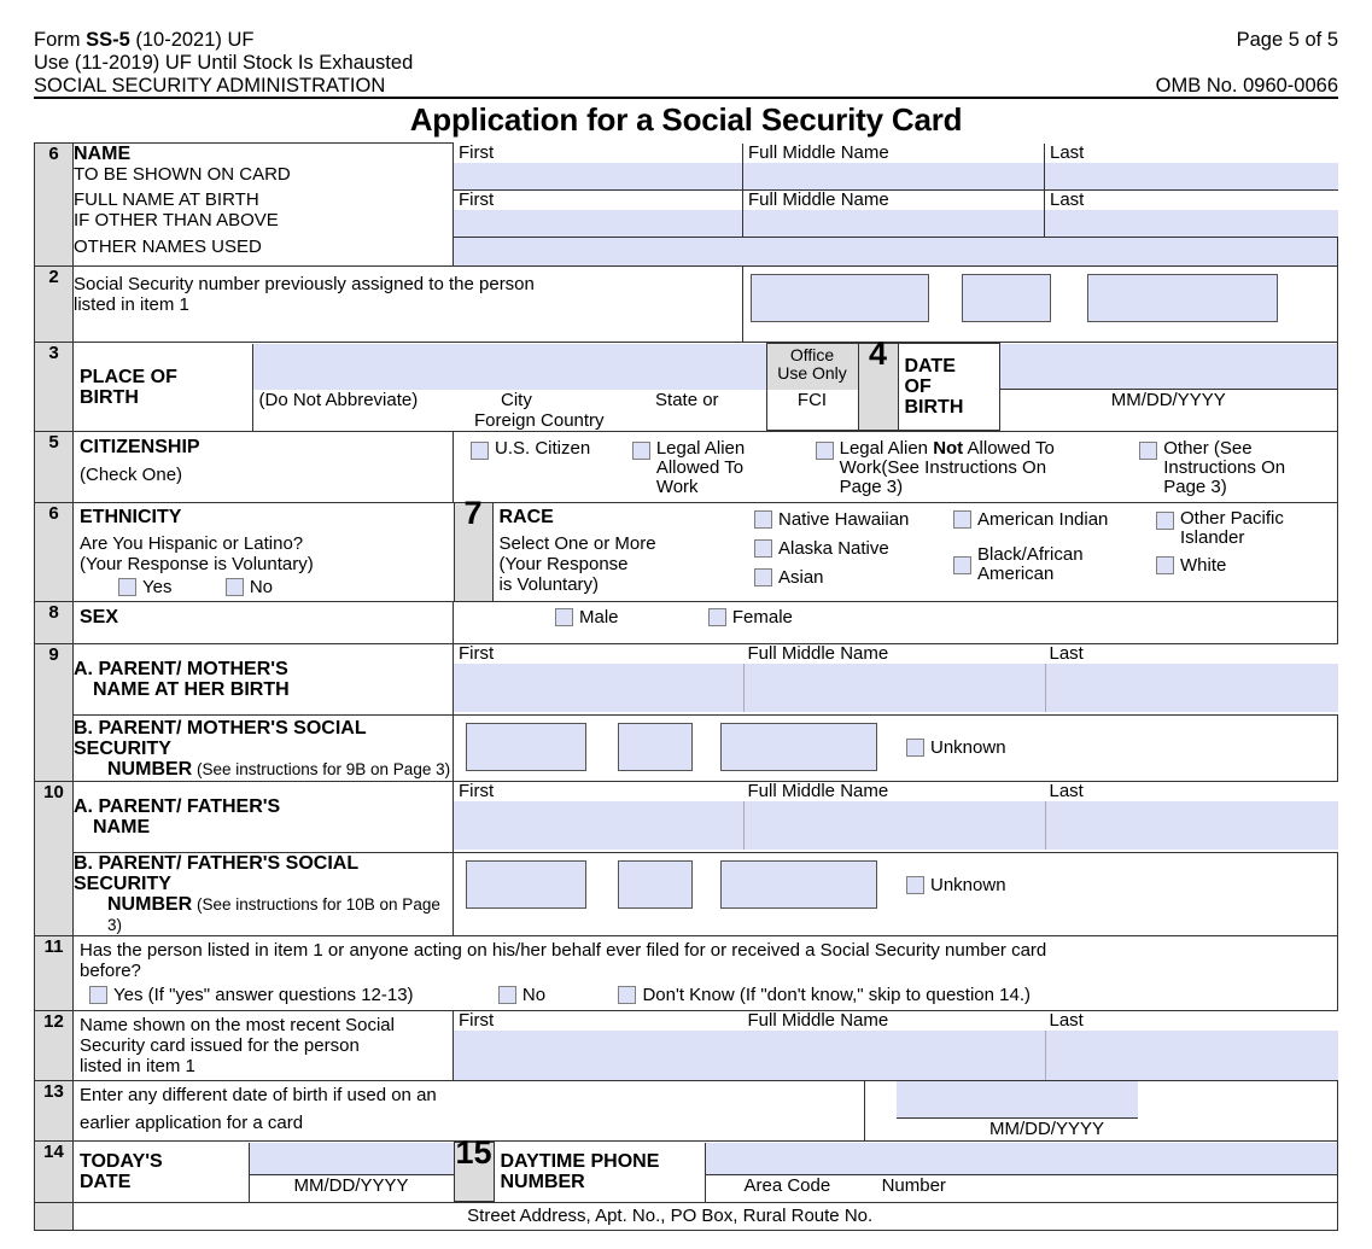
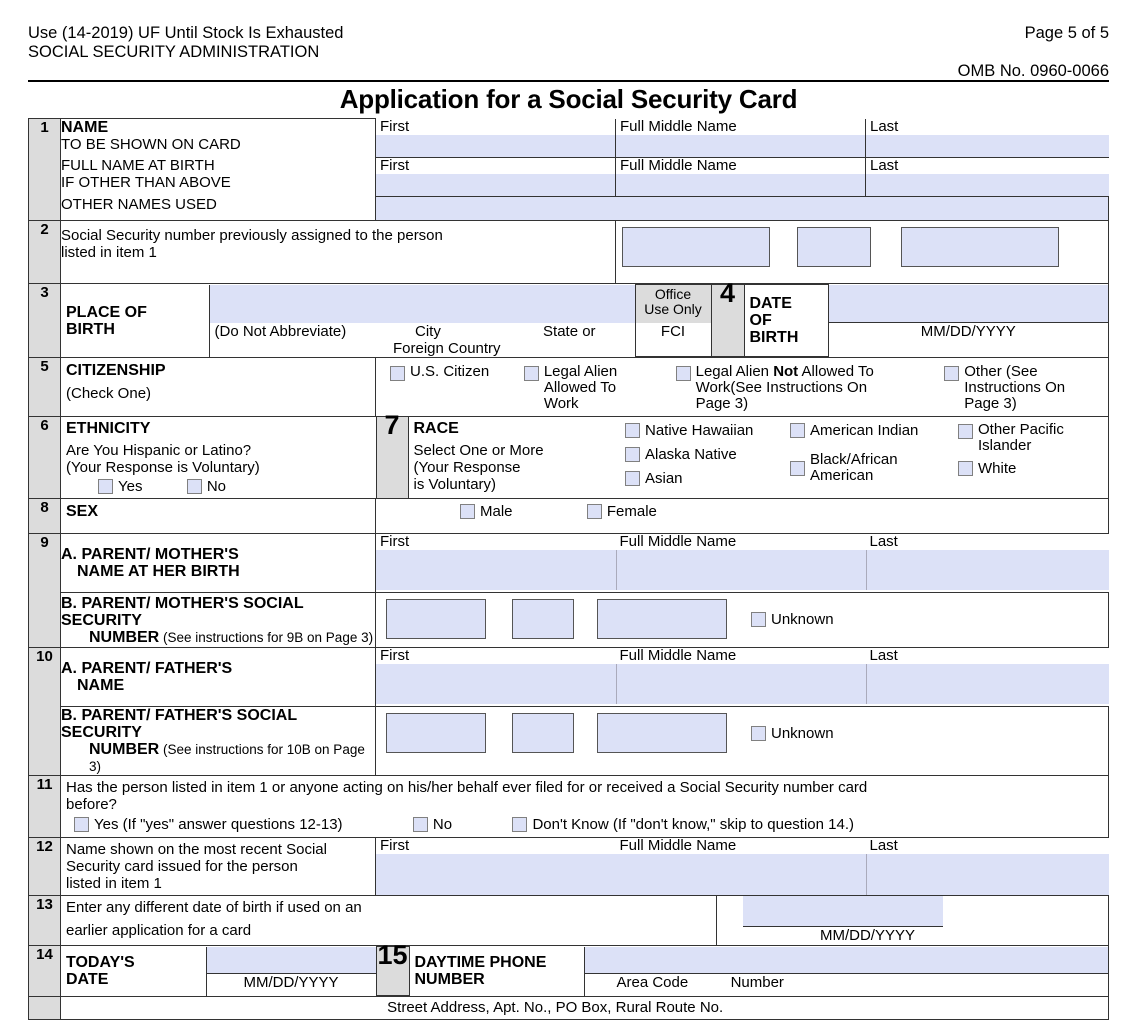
- Form SS-5 (10-2021) UF
- Use (11-2019) UF Until Stock Is Exhausted
+ Use (14-2019) UF Until Stock Is Exhausted
  SOCIAL SECURITY ADMINISTRATION
  Page 5 of 5
  OMB No. 0960-0066
  Application for a Social Security Card
- 6	NAME TO BE SHOWN ON CARD	First	Full Middle Name	Last
+ 1	NAME TO BE SHOWN ON CARD	First	Full Middle Name	Last
  FULL NAME AT BIRTH IF OTHER THAN ABOVE	First	Full Middle Name	Last
  OTHER NAMES USED
  2	Social Security number previously assigned to the person listed in item 1
  3
  PLACE OF BIRTH		Office Use Only	4	DATE OF BIRTH
  (Do Not Abbreviate)	City State or Foreign Country	FCI	MM/DD/YYYY
  5	CITIZENSHIP (Check One)	U.S. Citizen Legal Alien Allowed To Work Legal Alien Not Allowed To Work(See Instructions On Page 3) Other (See Instructions On Page 3)
  6
  ETHNICITY Are You Hispanic or Latino? (Your Response is Voluntary) Yes No	7	RACE Select One or More (Your Response is Voluntary) Native Hawaiian Alaska Native Asian American Indian Black/AfricanAmerican Other PacificIslander White
  8	SEX	Male Female
  9	A. PARENT/ MOTHER'S NAME AT HER BIRTH	First	Full Middle Name	Last
  B. PARENT/ MOTHER'S SOCIAL SECURITY NUMBER (See instructions for 9B on Page 3)	Unknown
  10	A. PARENT/ FATHER'S NAME	First	Full Middle Name	Last
  B. PARENT/ FATHER'S SOCIAL SECURITY NUMBER (See instructions for 10B on Page 3)	Unknown
  11	Has the person listed in item 1 or anyone acting on his/her behalf ever filed for or received a Social Security number card before? Yes (If "yes" answer questions 12-13) No Don't Know (If "don't know," skip to question 14.)
  12	Name shown on the most recent Social Security card issued for the person listed in item 1	First	Full Middle Name	Last
  13
  Enter any different date of birth if used on an earlier application for a card	MM/DD/YYYY
  14
  TODAY'S DATE		15	DAYTIME PHONE NUMBER
  MM/DD/YYYY	Area Code Number
  	Street Address, Apt. No., PO Box, Rural Route No.
